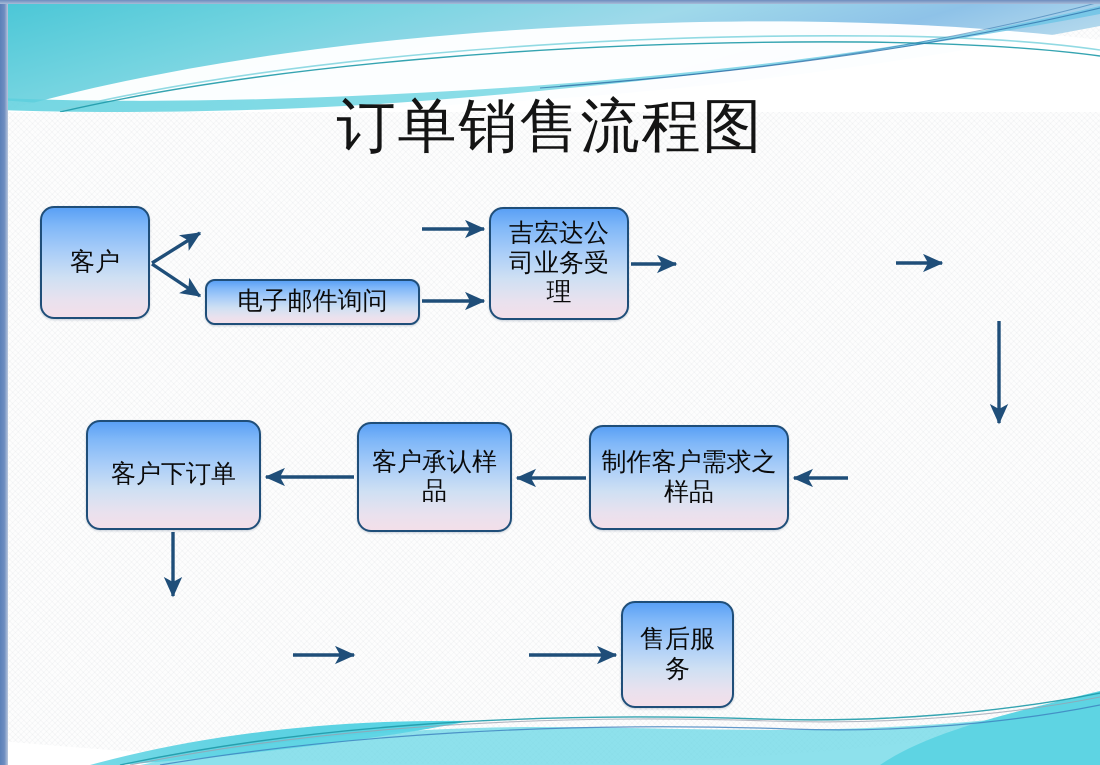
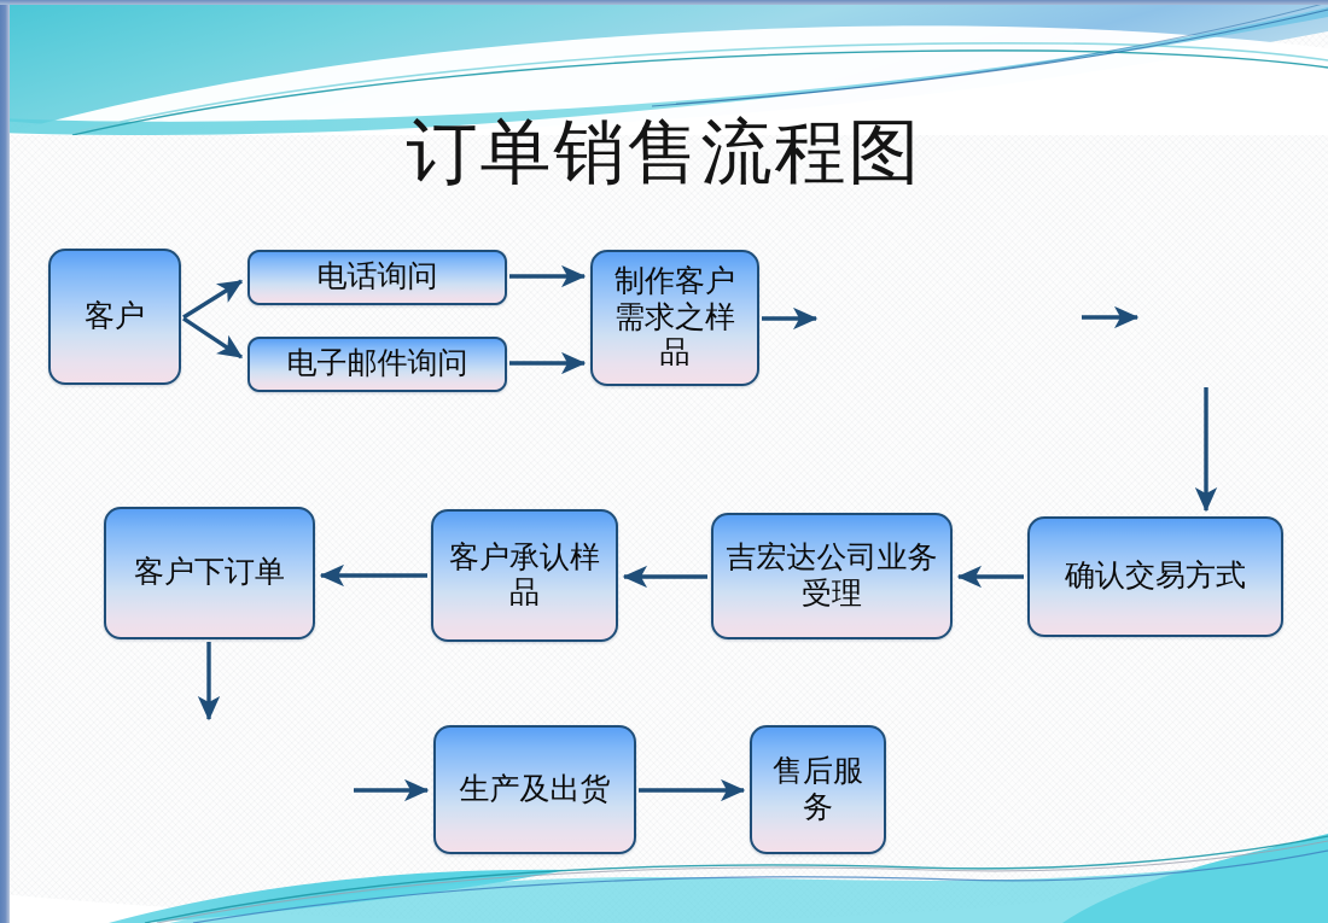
  订单销售流程图
  客户
+ 电话询问
  电子邮件询问
- 吉宏达公司业务受理
+ 制作客户需求之样品
+ 确认交易方式
- 制作客户需求之样品
+ 吉宏达公司业务受理
  客户承认样品
  客户下订单
+ 生产及出货
  售后服务
